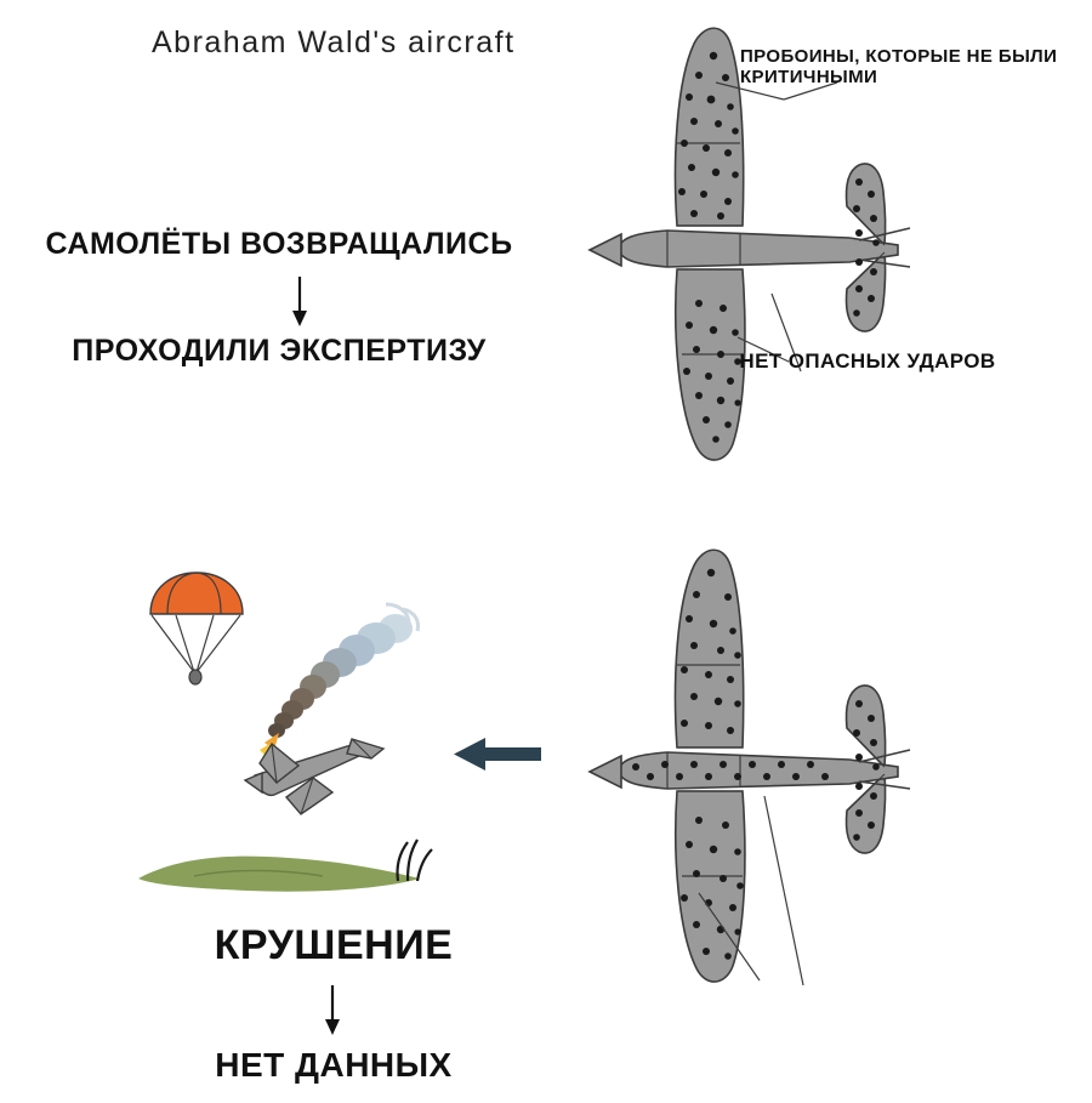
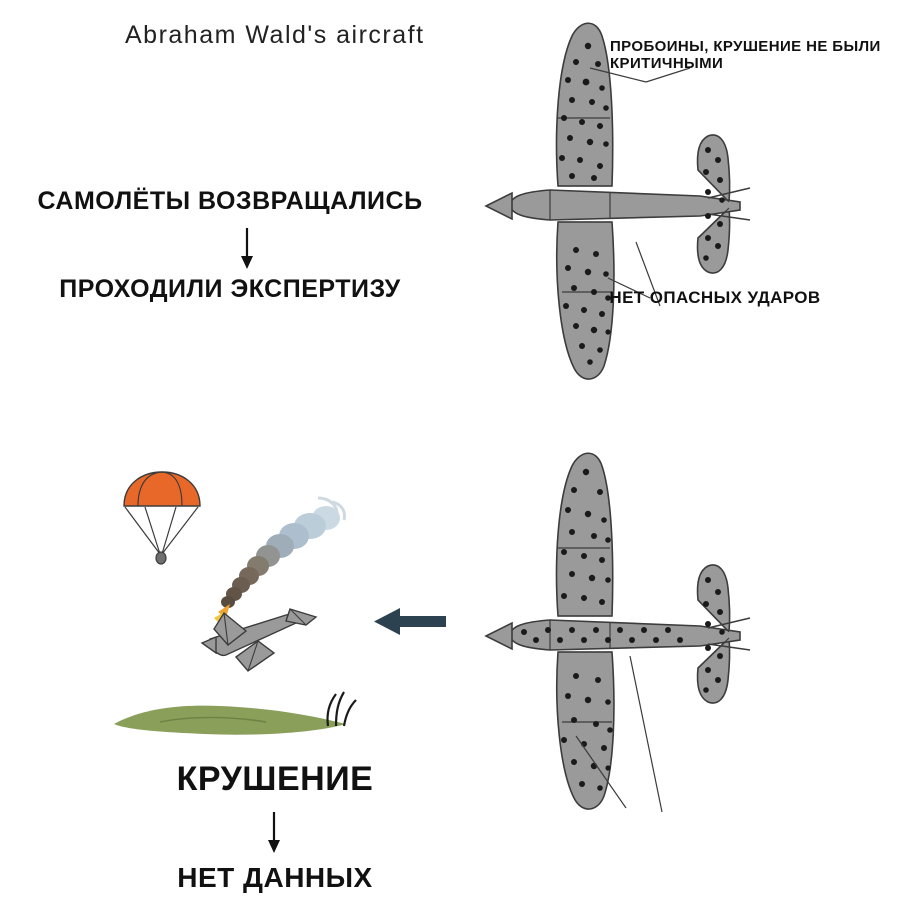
  Abraham Wald's aircraft
  САМОЛЁТЫ ВОЗВРАЩАЛИСЬ
  ПРОХОДИЛИ ЭКСПЕРТИЗУ
- ПРОБОИНЫ, КОТОРЫЕ НЕ БЫЛИ КРИТИЧНЫМИ
+ ПРОБОИНЫ, КРУШЕНИЕ НЕ БЫЛИ КРИТИЧНЫМИ
  НЕТ ОПАСНЫХ УДАРОВ
  КРУШЕНИЕ
  НЕТ ДАННЫХ
